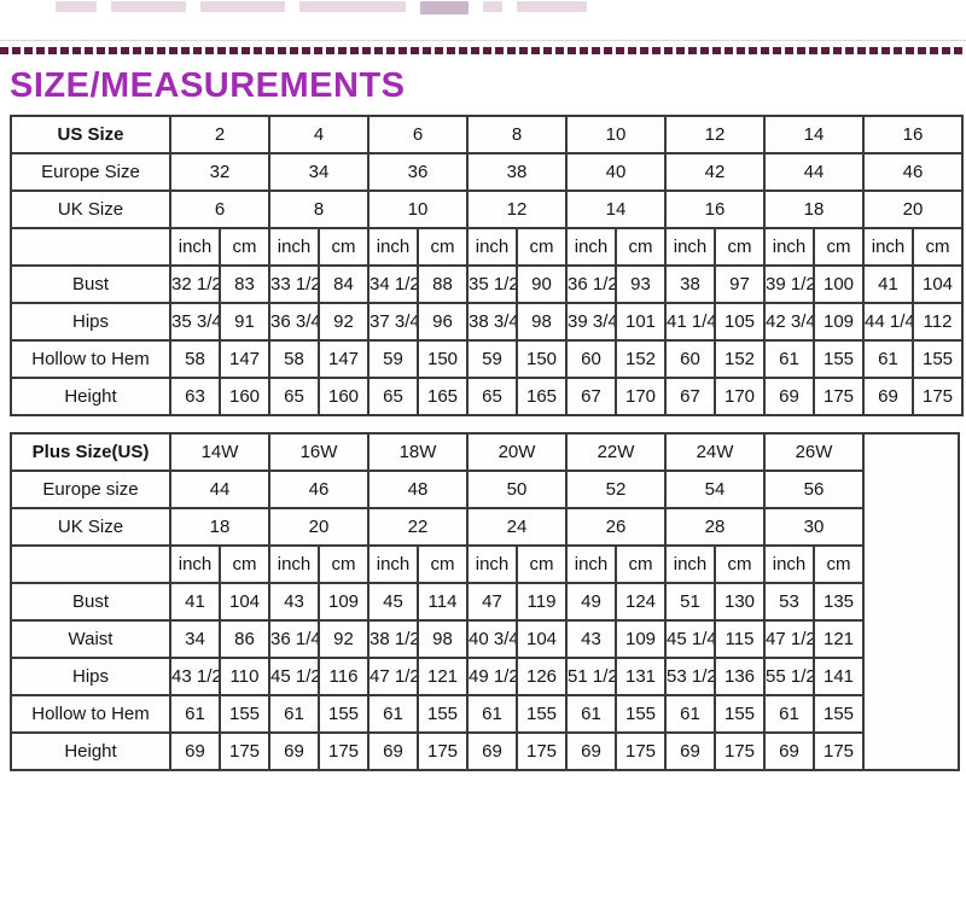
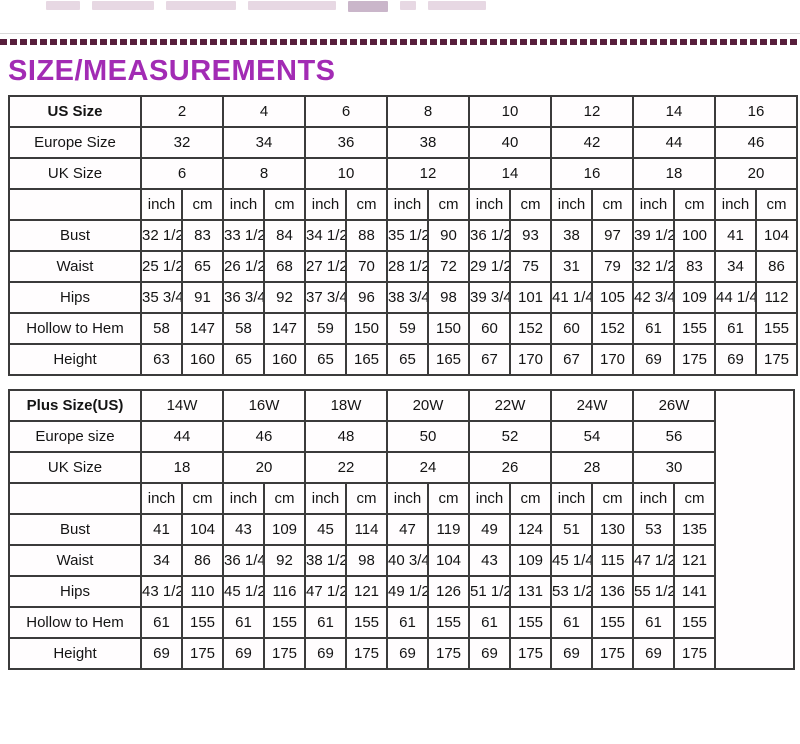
  SIZE/MEASUREMENTS
  US Size	2	4	6	8	10	12	14	16
  Europe Size	32	34	36	38	40	42	44	46
  UK Size	6	8	10	12	14	16	18	20
  	inch	cm	inch	cm	inch	cm	inch	cm	inch	cm	inch	cm	inch	cm	inch	cm
  Bust	32 1/2	83	33 1/2	84	34 1/2	88	35 1/2	90	36 1/2	93	38	97	39 1/2	100	41	104
+ Waist	25 1/2	65	26 1/2	68	27 1/2	70	28 1/2	72	29 1/2	75	31	79	32 1/2	83	34	86
  Hips	35 3/4	91	36 3/4	92	37 3/4	96	38 3/4	98	39 3/4	101	41 1/4	105	42 3/4	109	44 1/4	112
  Hollow to Hem	58	147	58	147	59	150	59	150	60	152	60	152	61	155	61	155
  Height	63	160	65	160	65	165	65	165	67	170	67	170	69	175	69	175
  Plus Size(US)	14W	16W	18W	20W	22W	24W	26W
  Europe size	44	46	48	50	52	54	56
  UK Size	18	20	22	24	26	28	30
  	inch	cm	inch	cm	inch	cm	inch	cm	inch	cm	inch	cm	inch	cm
  Bust	41	104	43	109	45	114	47	119	49	124	51	130	53	135
  Waist	34	86	36 1/4	92	38 1/2	98	40 3/4	104	43	109	45 1/4	115	47 1/2	121
  Hips	43 1/2	110	45 1/2	116	47 1/2	121	49 1/2	126	51 1/2	131	53 1/2	136	55 1/2	141
  Hollow to Hem	61	155	61	155	61	155	61	155	61	155	61	155	61	155
  Height	69	175	69	175	69	175	69	175	69	175	69	175	69	175
